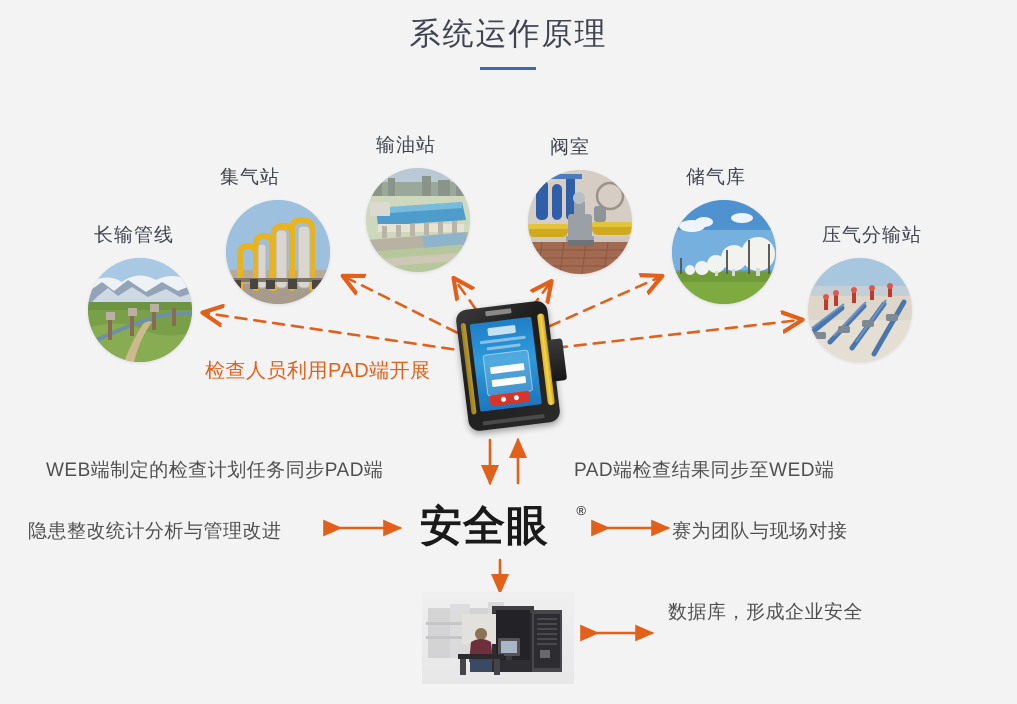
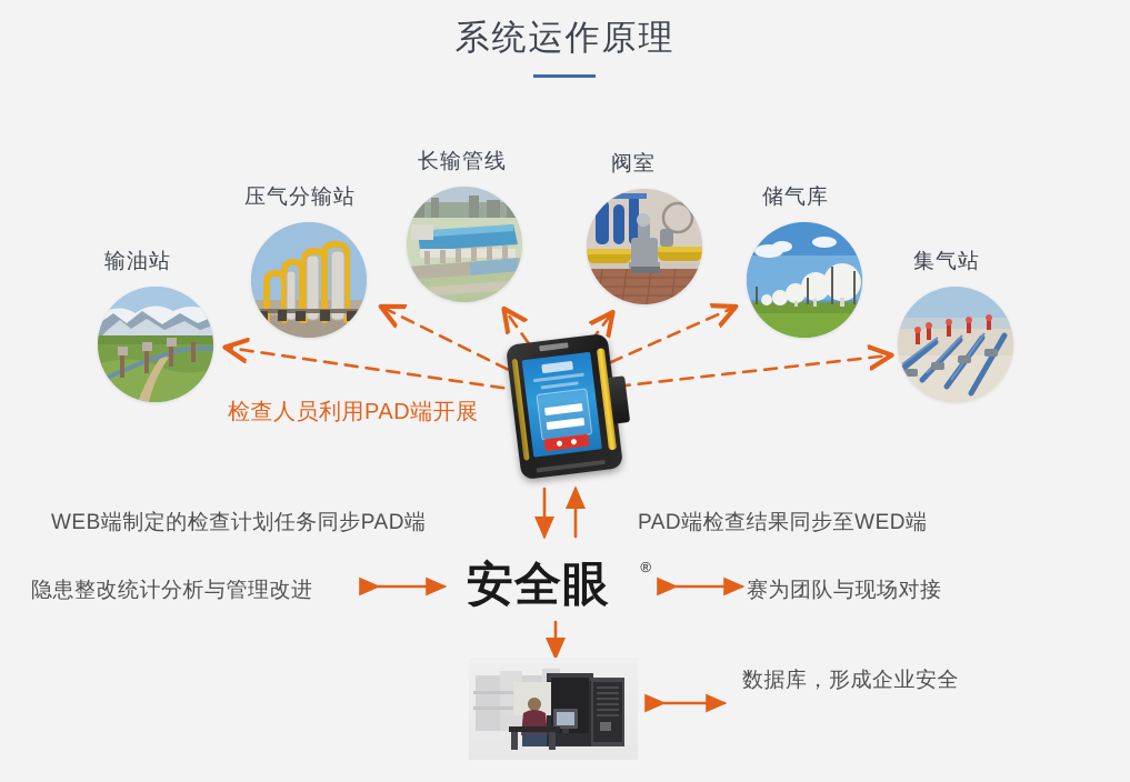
  系统运作原理
- 长输管线
+ 输油站
- 集气站
+ 压气分输站
- 输油站
+ 长输管线
  阀室
  储气库
- 压气分输站
+ 集气站
  检查人员利用PAD端开展
  WEB端制定的检查计划任务同步PAD端
  PAD端检查结果同步至WED端
  隐患整改统计分析与管理改进
  赛为团队与现场对接
  安全眼
  ®
  数据库，形成企业安全
